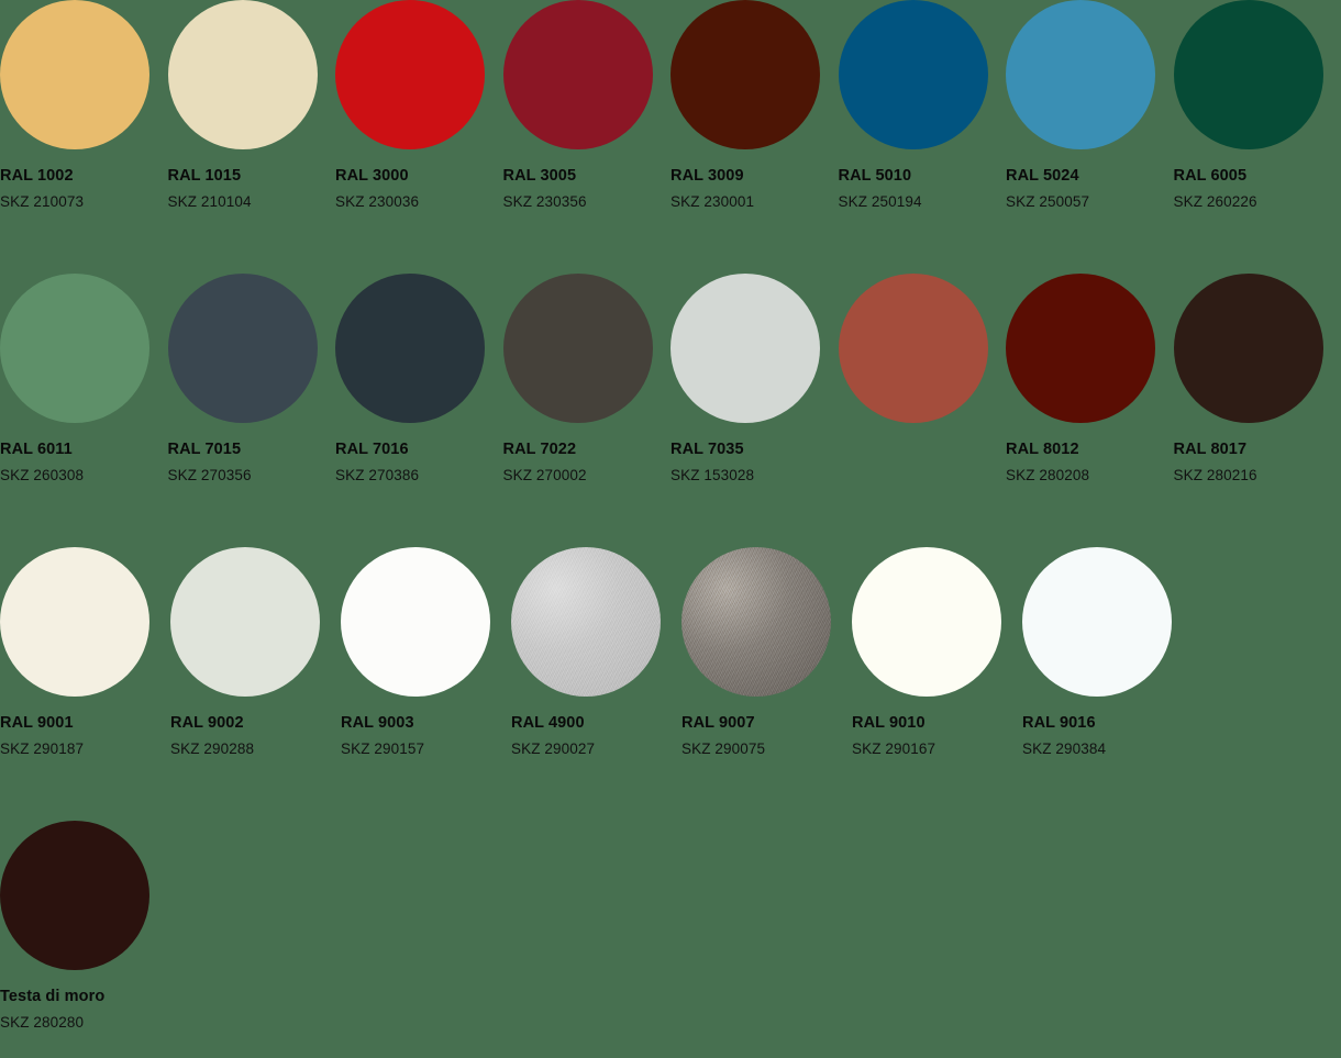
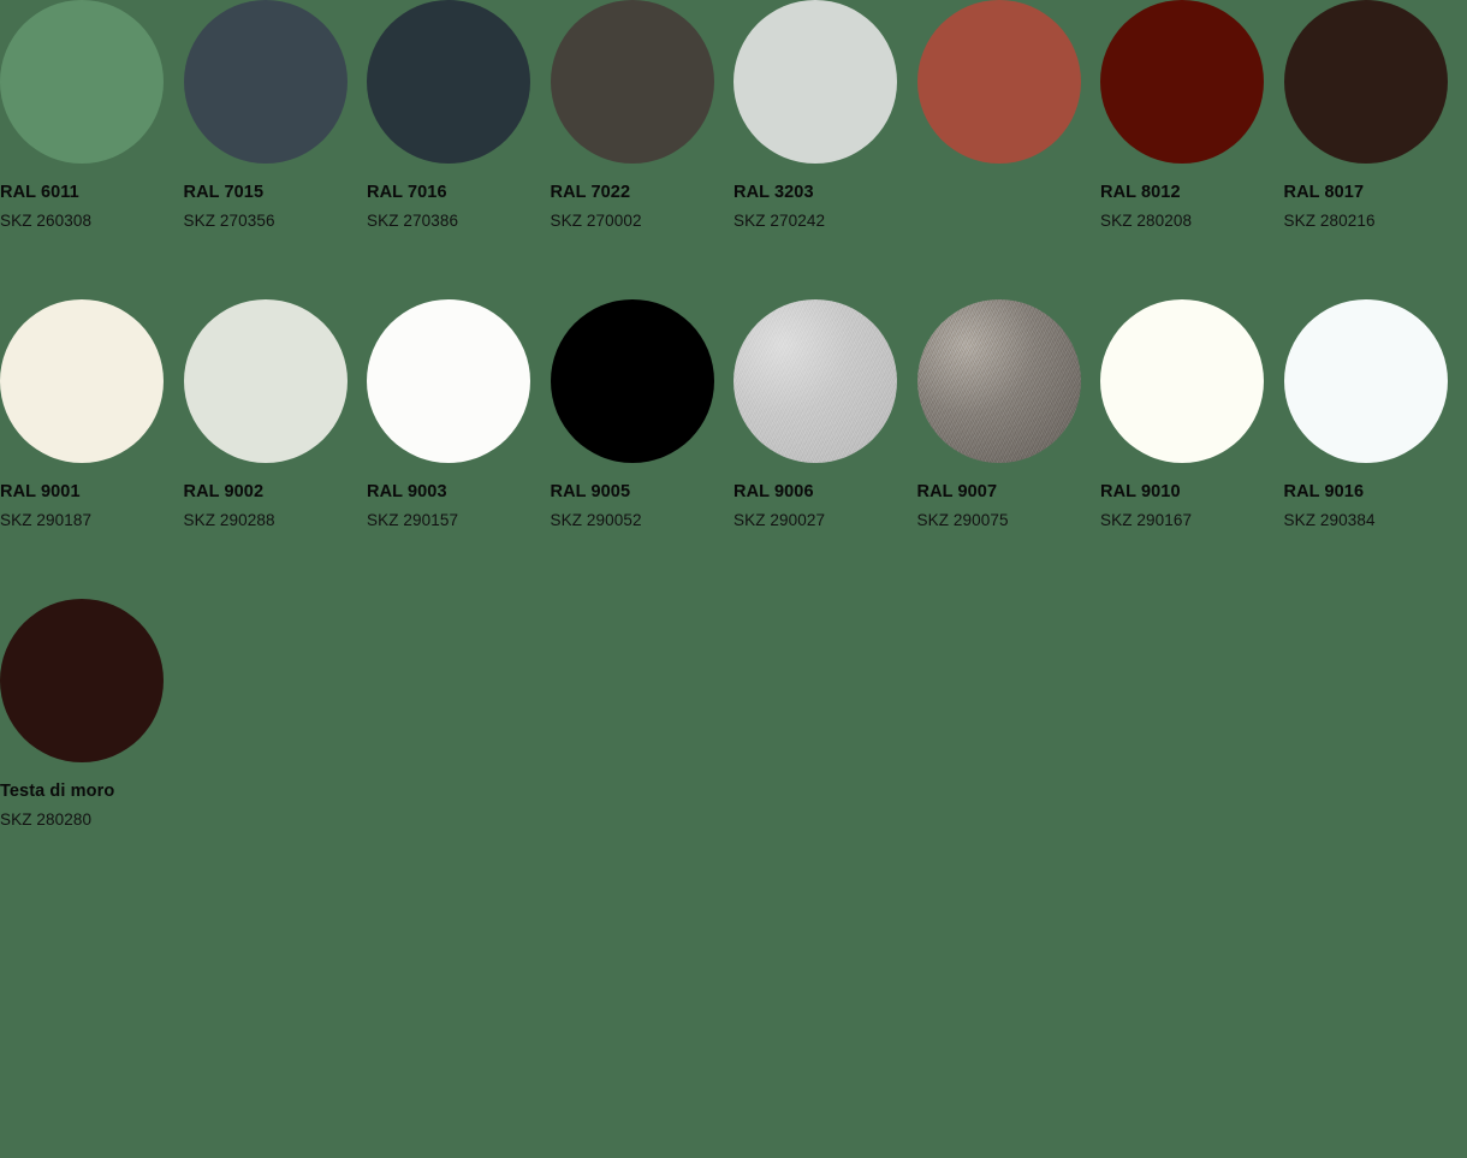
- RAL 1002
- SKZ 210073
- RAL 1015
- SKZ 210104
- RAL 3000
- SKZ 230036
- RAL 3005
- SKZ 230356
- RAL 3009
- SKZ 230001
- RAL 5010
- SKZ 250194
- RAL 5024
- SKZ 250057
- RAL 6005
- SKZ 260226
  RAL 6011
  SKZ 260308
  RAL 7015
  SKZ 270356
  RAL 7016
  SKZ 270386
  RAL 7022
  SKZ 270002
- RAL 7035
+ RAL 3203
- SKZ 153028
+ SKZ 270242
  RAL 8012
  SKZ 280208
  RAL 8017
  SKZ 280216
  RAL 9001
  SKZ 290187
  RAL 9002
  SKZ 290288
  RAL 9003
  SKZ 290157
+ RAL 9005
+ SKZ 290052
- RAL 4900
+ RAL 9006
  SKZ 290027
  RAL 9007
  SKZ 290075
  RAL 9010
  SKZ 290167
  RAL 9016
  SKZ 290384
  Testa di moro
  SKZ 280280
